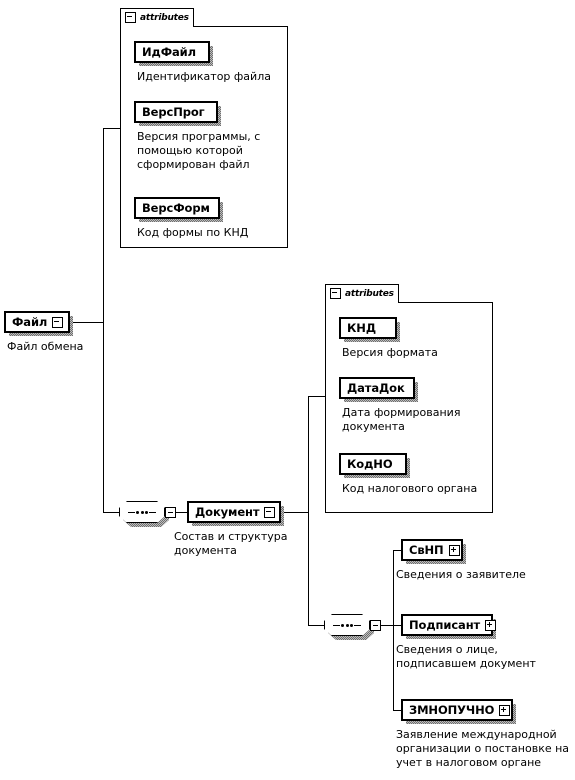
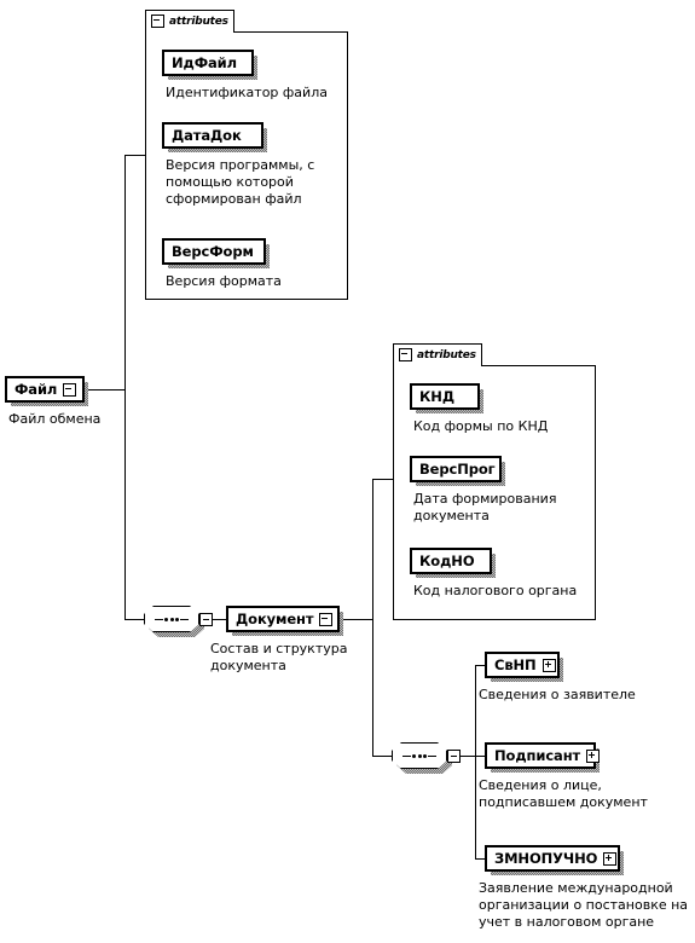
  attributes
  ИдФайл
  Идентификатор файла
- ВерсПрог
+ ДатаДок
  Версия программы, с
  помощью которой
  сформирован файл
  ВерсФорм
- Код формы по КНД
+ Версия формата
  attributes
  КНД
- Версия формата
+ Код формы по КНД
- ДатаДок
+ ВерсПрог
  Дата формирования
  документа
  КодНО
  Код налогового органа
  Файл
  Файл обмена
  Документ
  Состав и структура
  документа
  СвНП
  Сведения о заявителе
  Подписант
  Сведения о лице,
  подписавшем документ
  ЗМНОПУЧНО
  Заявление международной
  организации о постановке на
  учет в налоговом органе
